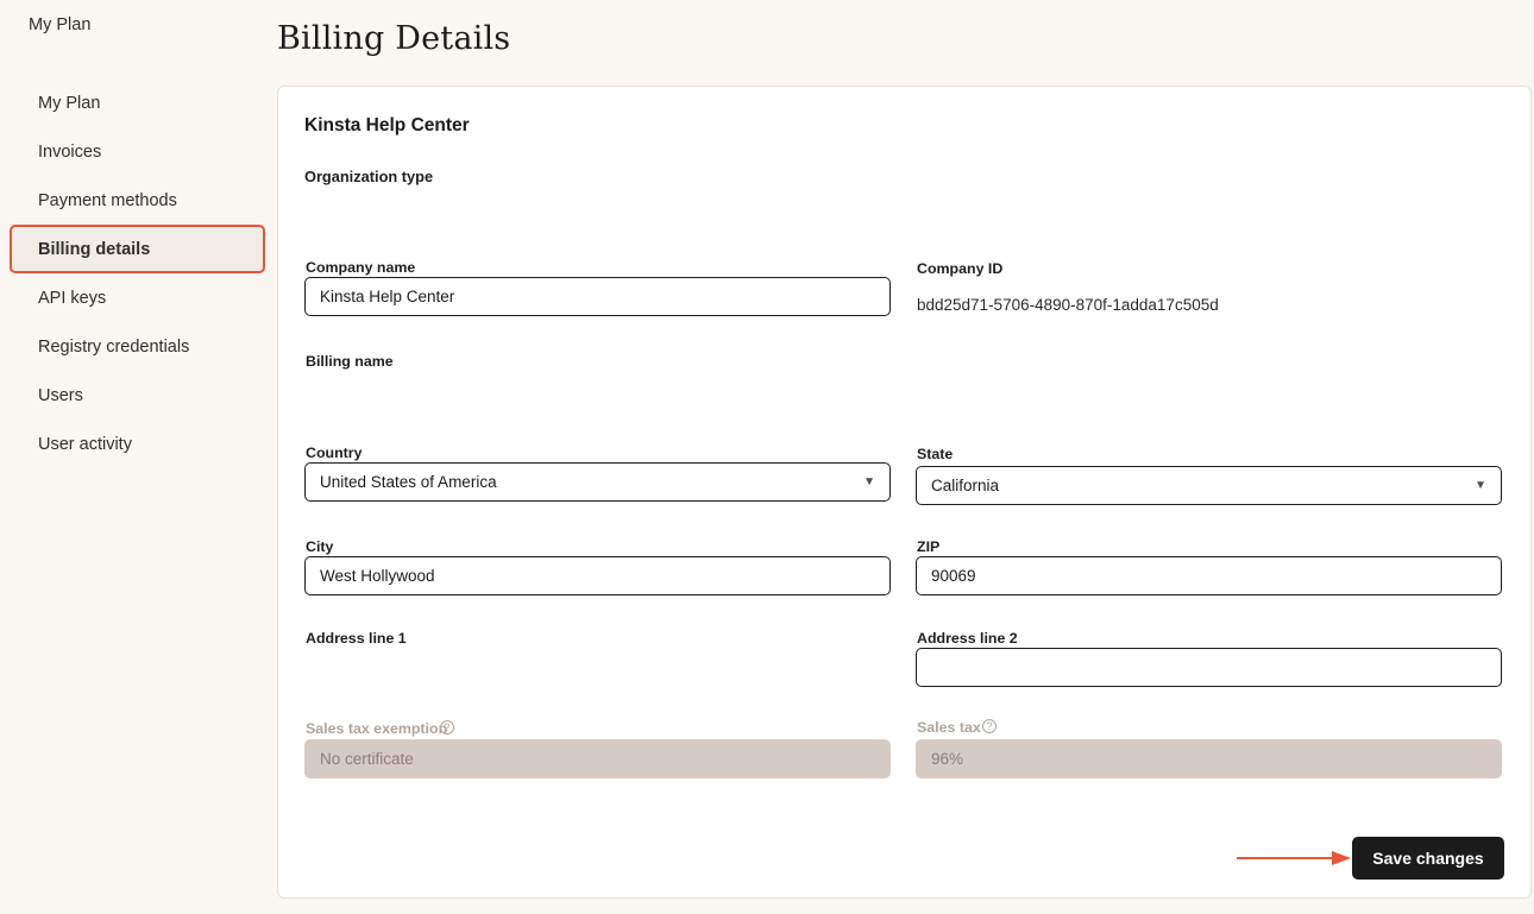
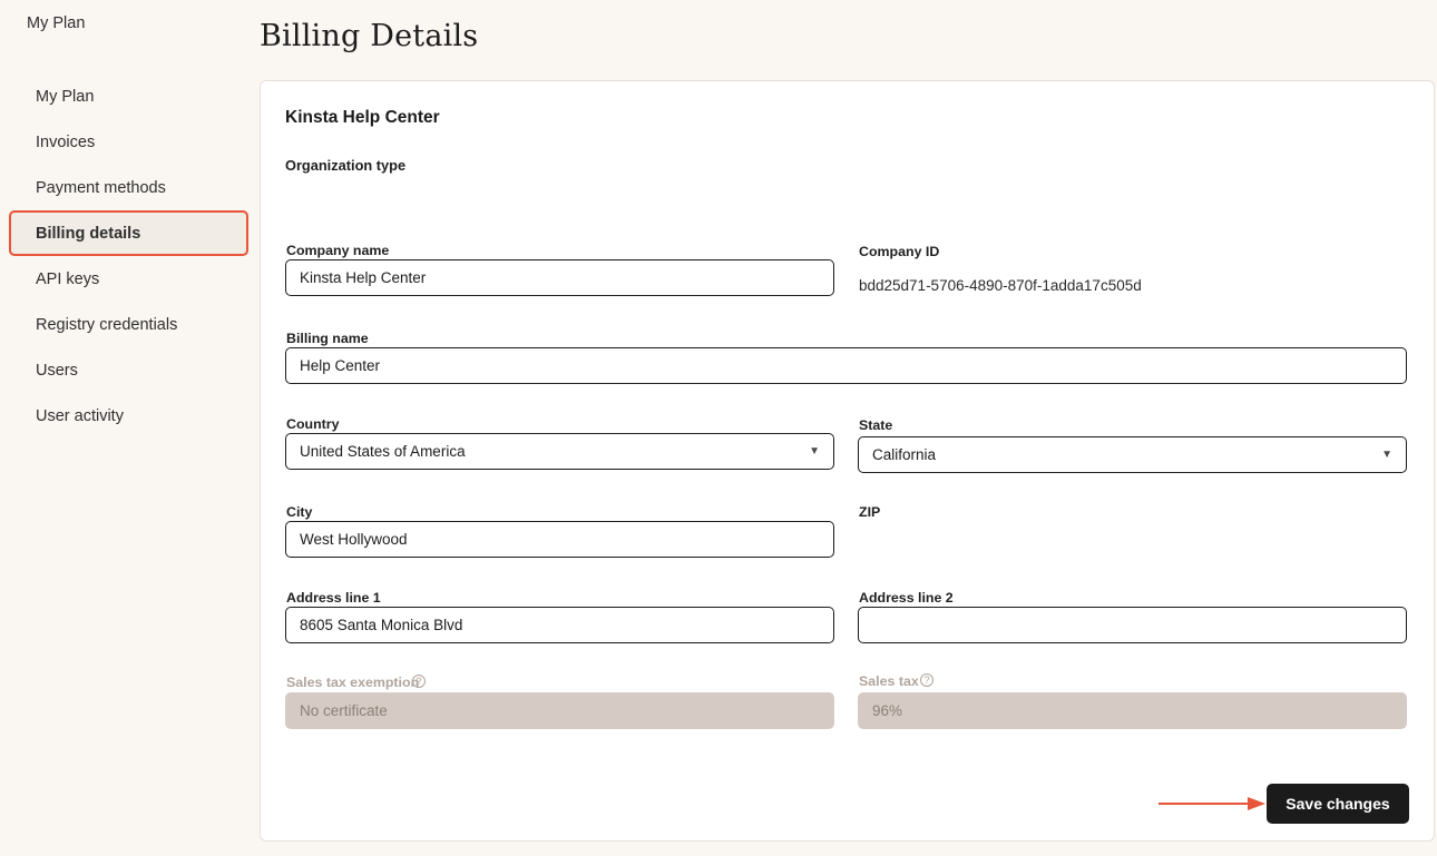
  My Plan
  My Plan
  Invoices
  Payment methods
  Billing details
  API keys
  Registry credentials
  Users
  User activity
  Billing Details
  Kinsta Help Center
  Organization type
  Company name
  Kinsta Help Center
  Company ID
  bdd25d71-5706-4890-870f-1adda17c505d
  Billing name
+ Help Center
  Country
  United States of America
  ▼
  State
  California
  ▼
  City
  West Hollywood
  ZIP
- 90069
  Address line 1
+ 8605 Santa Monica Blvd
  Address line 2
  Sales tax exemption
  ?
  No certificate
  Sales tax
  ?
  96%
  Save changes
